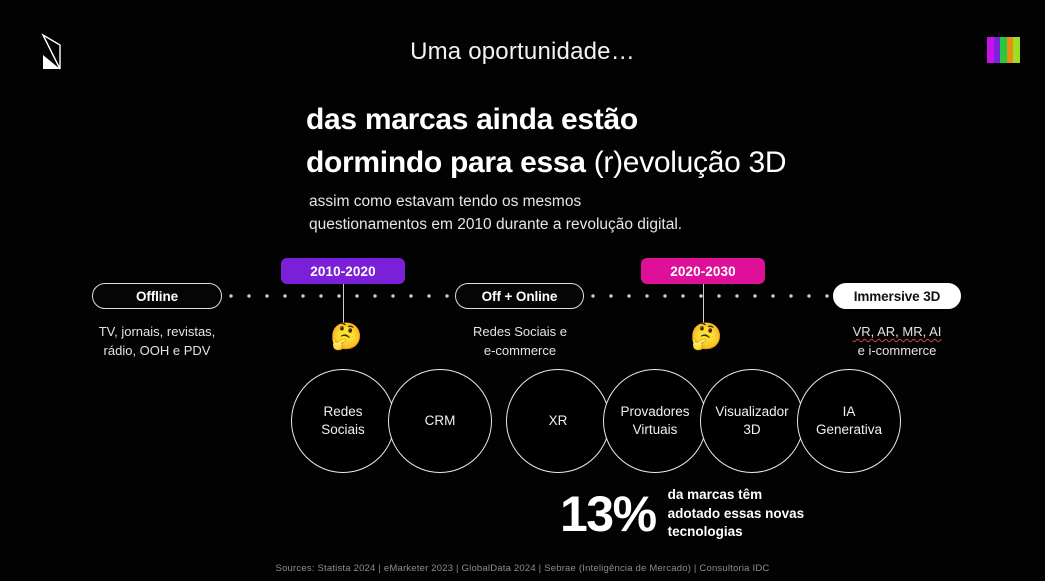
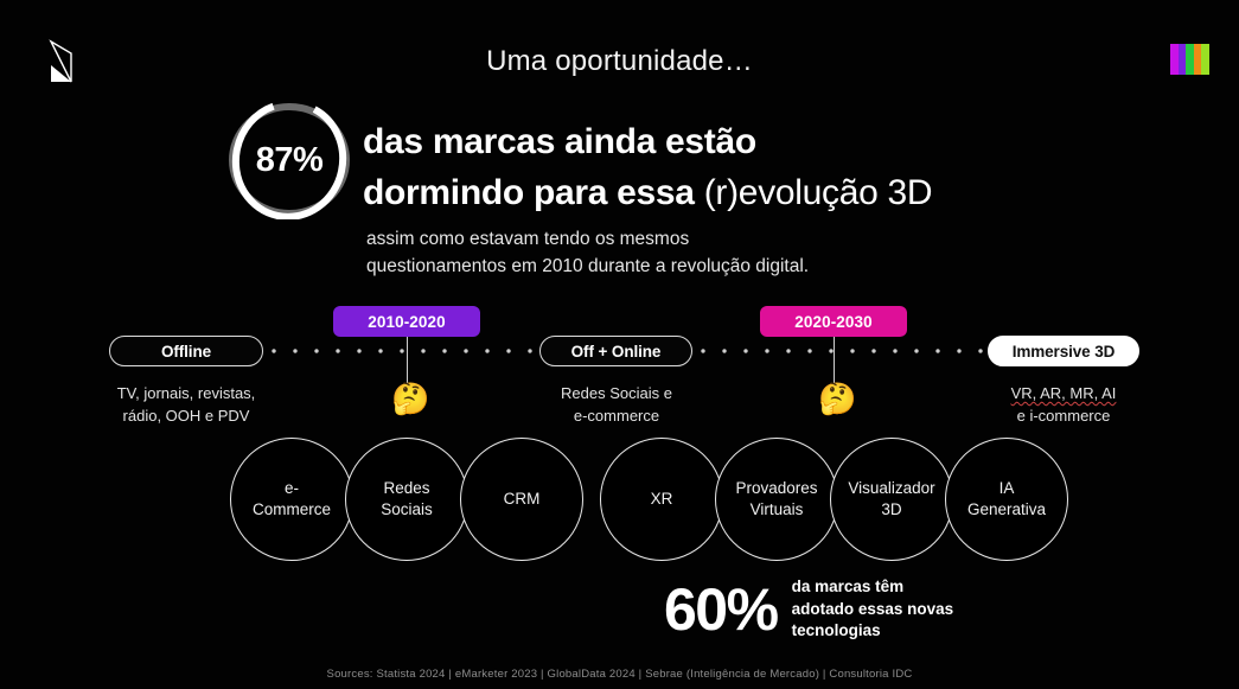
  Uma oportunidade…
+ 87%
  das marcas ainda estão
  dormindo para essa (r)evolução 3D
  assim como estavam tendo os mesmos
  questionamentos em 2010 durante a revolução digital.
  Offline
  Off + Online
  Immersive 3D
  2010-2020
  🤔
  2020-2030
  🤔
  TV, jornais, revistas,
  rádio, OOH e PDV
  Redes Sociais e
  e-commerce
  VR, AR, MR, AI
  e i-commerce
+ e-
+ Commerce
  Redes
  Sociais
  CRM
  XR
  Provadores
  Virtuais
  Visualizador
  3D
  IA
  Generativa
- 13%
+ 60%
  da marcas têm
  adotado essas novas
  tecnologias
  Sources: Statista 2024 | eMarketer 2023 | GlobalData 2024 | Sebrae (Inteligência de Mercado) | Consultoria IDC
